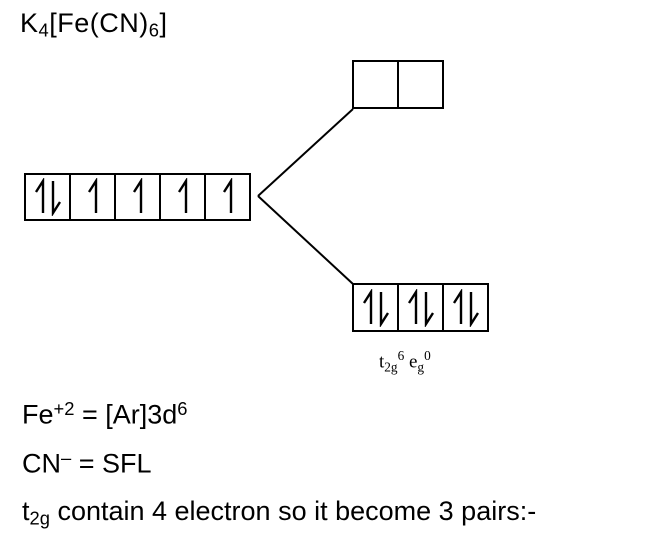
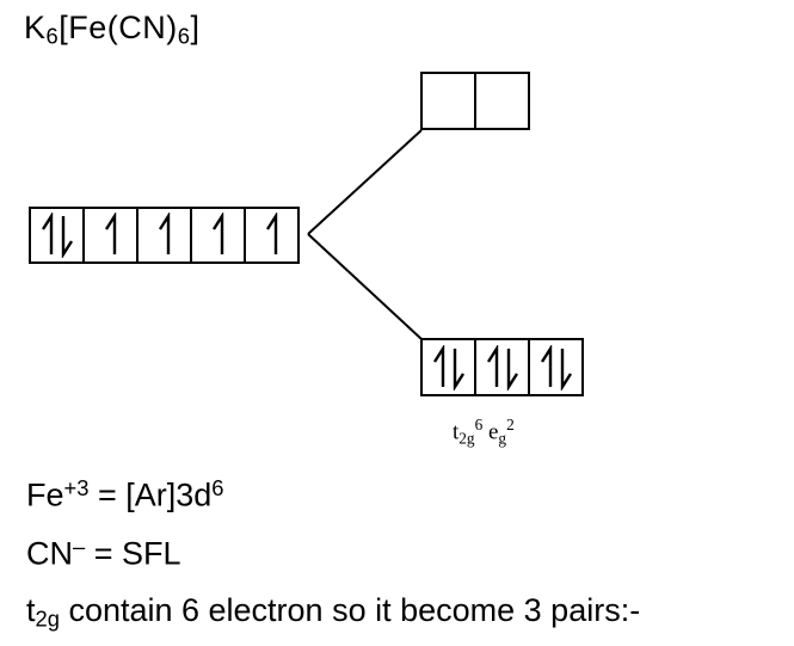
- K4[Fe(CN)6]
+ K6[Fe(CN)6]
- t2g6 eg0
+ t2g6 eg2
- Fe+2 = [Ar]3d6
+ Fe+3 = [Ar]3d6
  CN– = SFL
- t2g contain 4 electron so it become 3 pairs:-
+ t2g contain 6 electron so it become 3 pairs:-
